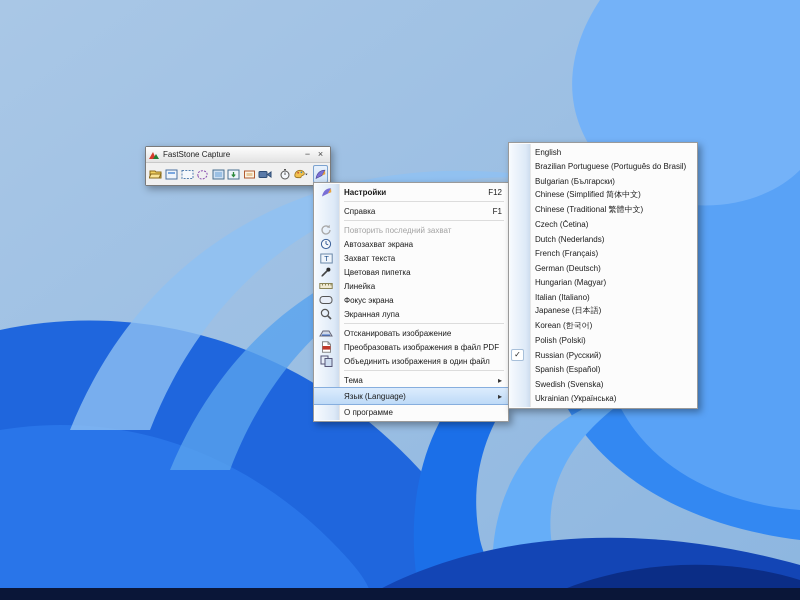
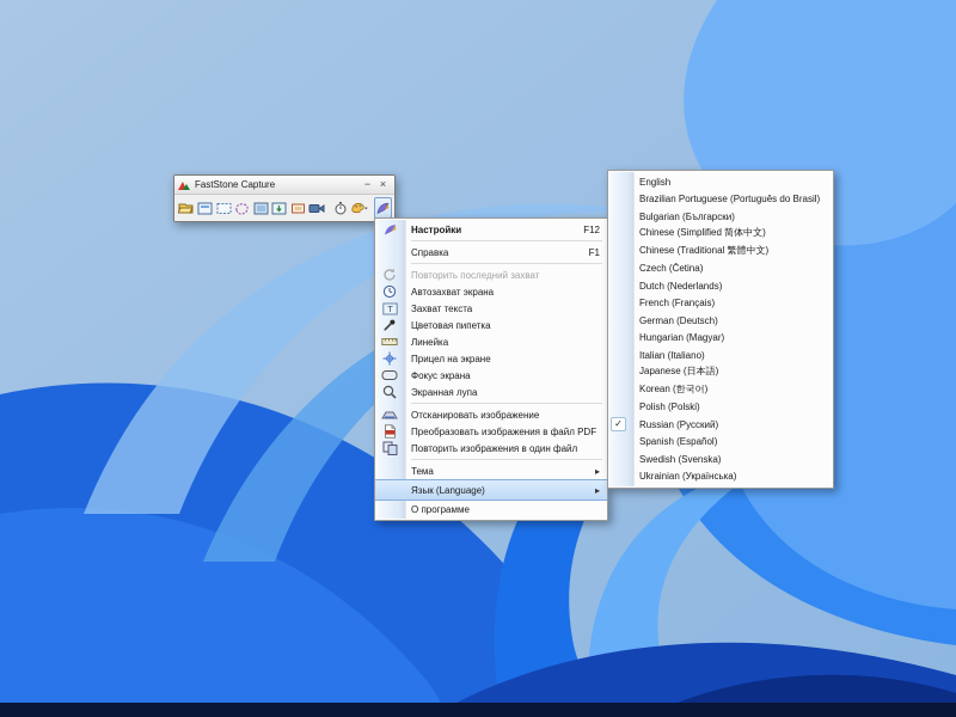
  FastStone Capture
  −
  ×
  Настройки
  F12
  Справка
  F1
  Повторить последний захват
  Автозахват экрана
  T
  Захват текста
  Цветовая пипетка
  Линейка
+ Прицел на экране
  Фокус экрана
  Экранная лупа
  Отсканировать изображение
  Преобразовать изображения в файл PDF
- Объединить изображения в один файл
+ Повторить изображения в один файл
  Тема
  Язык (Language)
  О программе
  English
  Brazilian Portuguese (Português do Brasil)
  Bulgarian (Български)
  Chinese (Simplified 简体中文)
  Chinese (Traditional 繁體中文)
  Czech (Četina)
  Dutch (Nederlands)
  French (Français)
  German (Deutsch)
  Hungarian (Magyar)
  Italian (Italiano)
  Japanese (日本語)
  Korean (한국어)
  Polish (Polski)
  Russian (Русский)
  Spanish (Español)
  Swedish (Svenska)
  Ukrainian (Українська)
